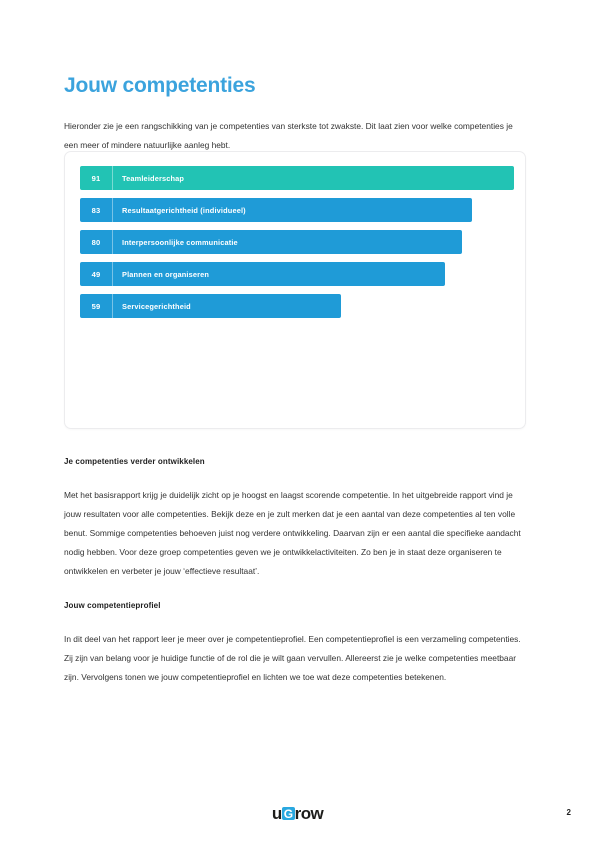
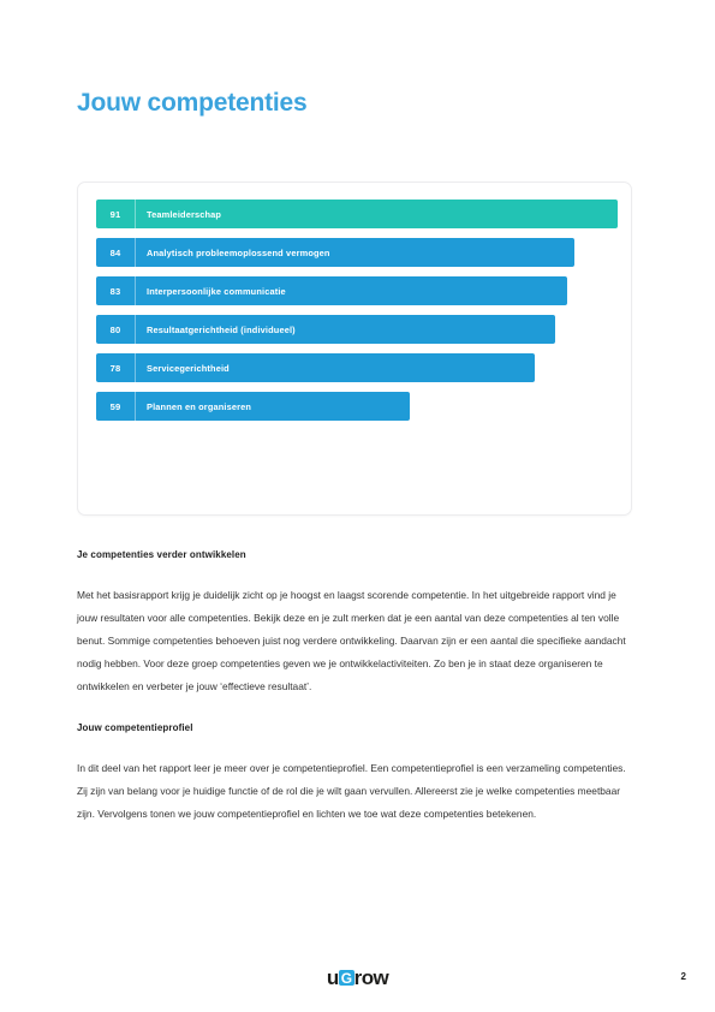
  Jouw competenties
- Hieronder zie je een rangschikking van je competenties van sterkste tot zwakste. Dit laat zien voor welke competenties je een meer of mindere natuurlijke aanleg hebt.
  91
  Teamleiderschap
+ 84
+ Analytisch probleemoplossend vermogen
  83
- Resultaatgerichtheid (individueel)
+ Interpersoonlijke communicatie
  80
- Interpersoonlijke communicatie
+ Resultaatgerichtheid (individueel)
- 49
+ 78
- Plannen en organiseren
+ Servicegerichtheid
  59
- Servicegerichtheid
+ Plannen en organiseren
  Je competenties verder ontwikkelen
  Met het basisrapport krijg je duidelijk zicht op je hoogst en laagst scorende competentie. In het uitgebreide rapport vind je jouw resultaten voor alle competenties. Bekijk deze en je zult merken dat je een aantal van deze competenties al ten volle benut. Sommige competenties behoeven juist nog verdere ontwikkeling. Daarvan zijn er een aantal die specifieke aandacht nodig hebben. Voor deze groep competenties geven we je ontwikkelactiviteiten. Zo ben je in staat deze organiseren te ontwikkelen en verbeter je jouw ‘effectieve resultaat’.
  Jouw competentieprofiel
  In dit deel van het rapport leer je meer over je competentieprofiel. Een competentieprofiel is een verzameling competenties. Zij zijn van belang voor je huidige functie of de rol die je wilt gaan vervullen. Allereerst zie je welke competenties meetbaar zijn. Vervolgens tonen we jouw competentieprofiel en lichten we toe wat deze competenties betekenen.
  u
  G
  row
  2
